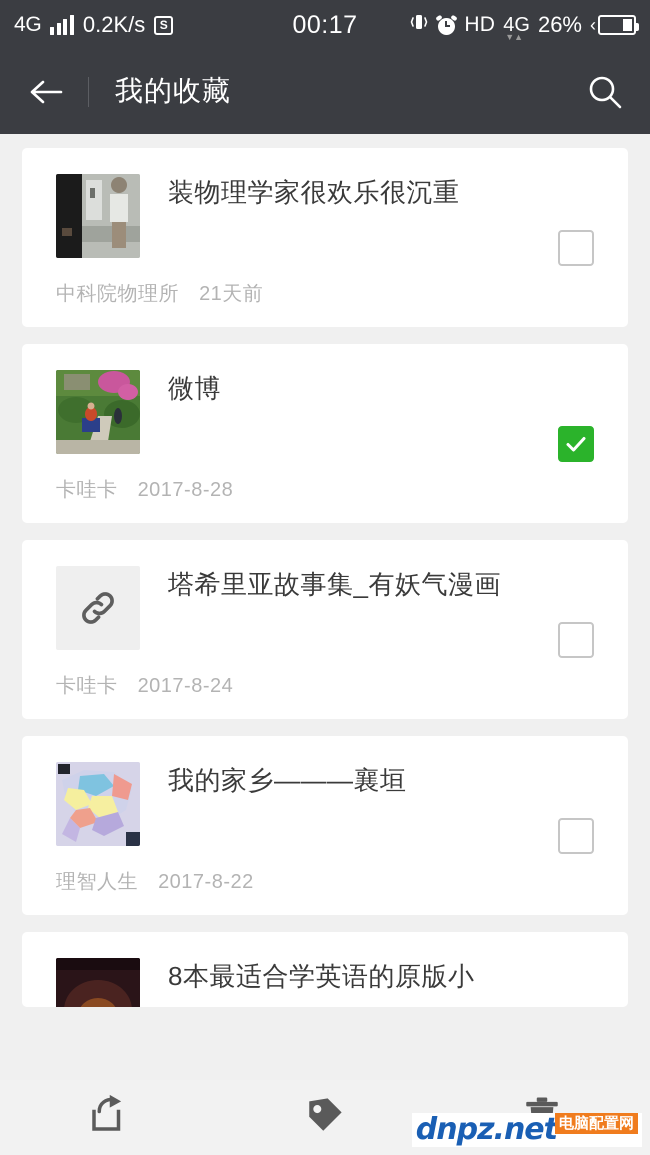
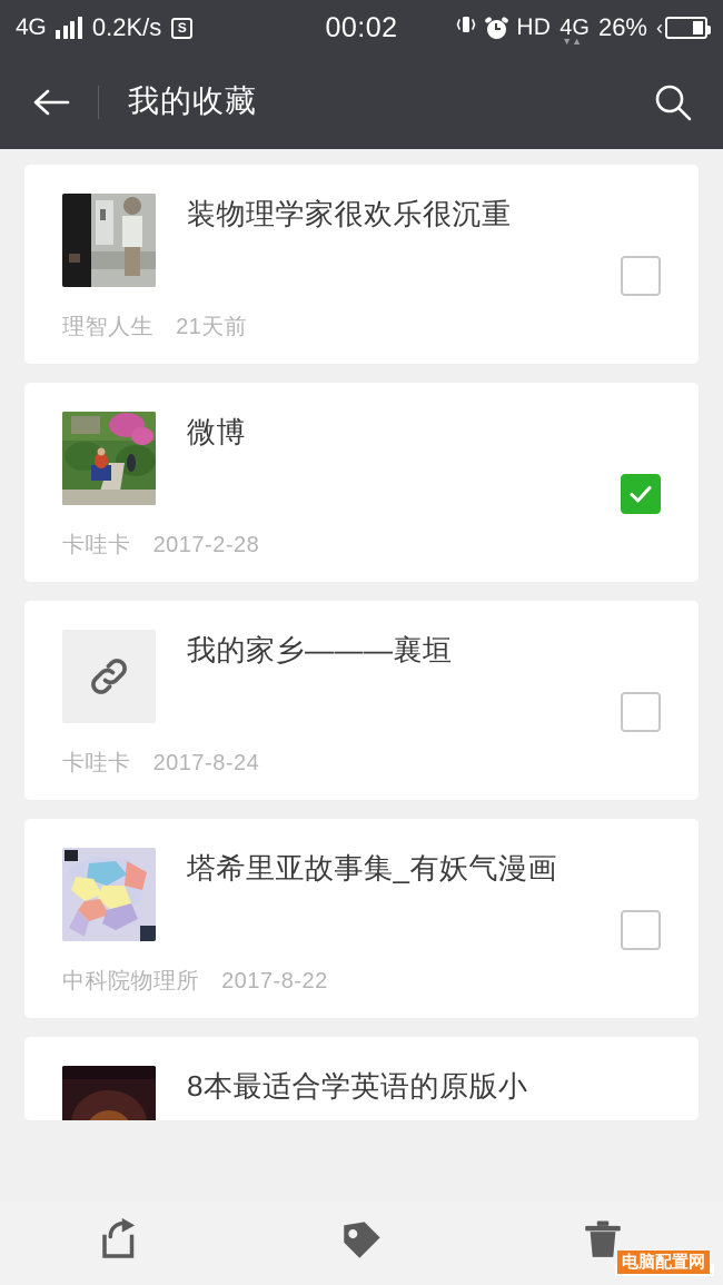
  4G
  0.2K/s
  S
- 00:17
+ 00:02
  HD
  4G
  ▼▲
  26%
  ‹
  我的收藏
  装物理学家很欢乐很沉重
- 中科院物理所 21天前
+ 理智人生 21天前
  微博
- 卡哇卡 2017-8-28
+ 卡哇卡 2017-2-28
- 塔希里亚故事集_有妖气漫画
+ 我的家乡———襄垣
  卡哇卡 2017-8-24
- 我的家乡———襄垣
+ 塔希里亚故事集_有妖气漫画
- 理智人生 2017-8-22
+ 中科院物理所 2017-8-22
  8本最适合学英语的原版小
- dnpz.net
  电脑配置网
